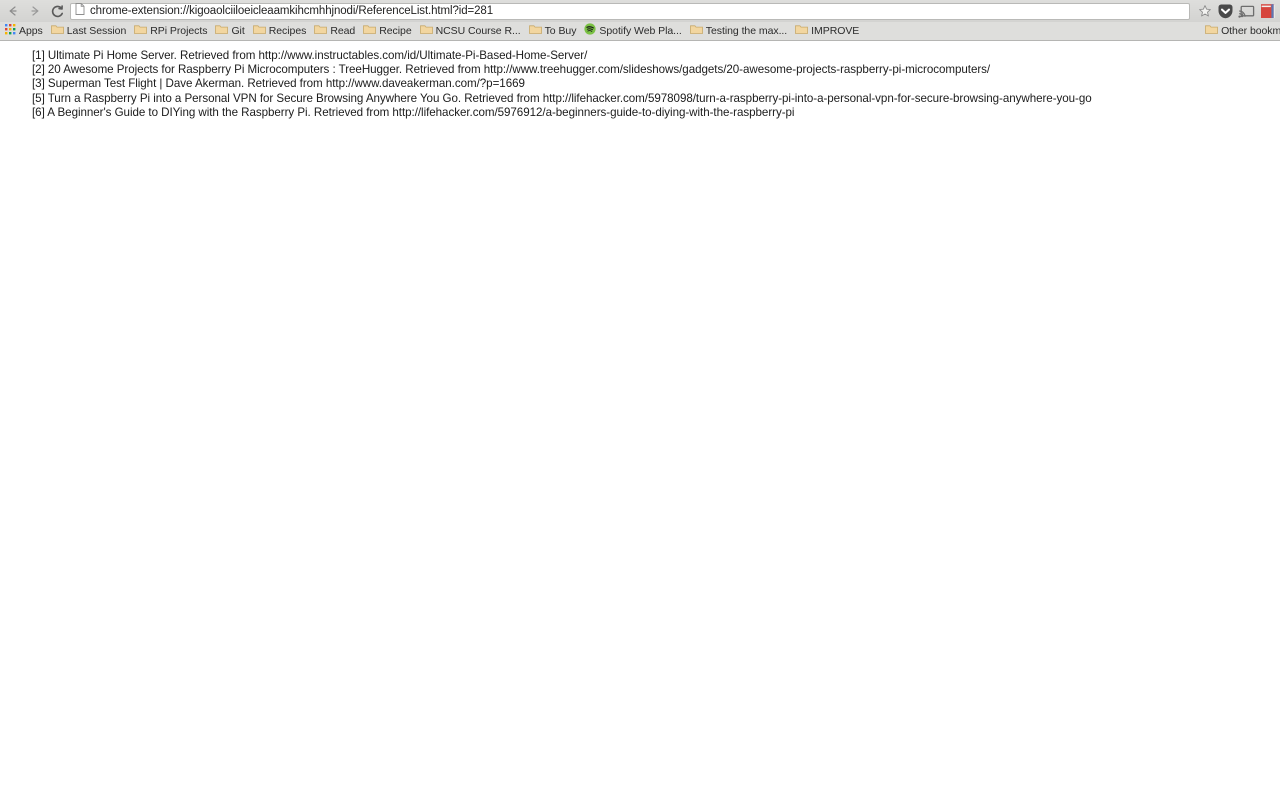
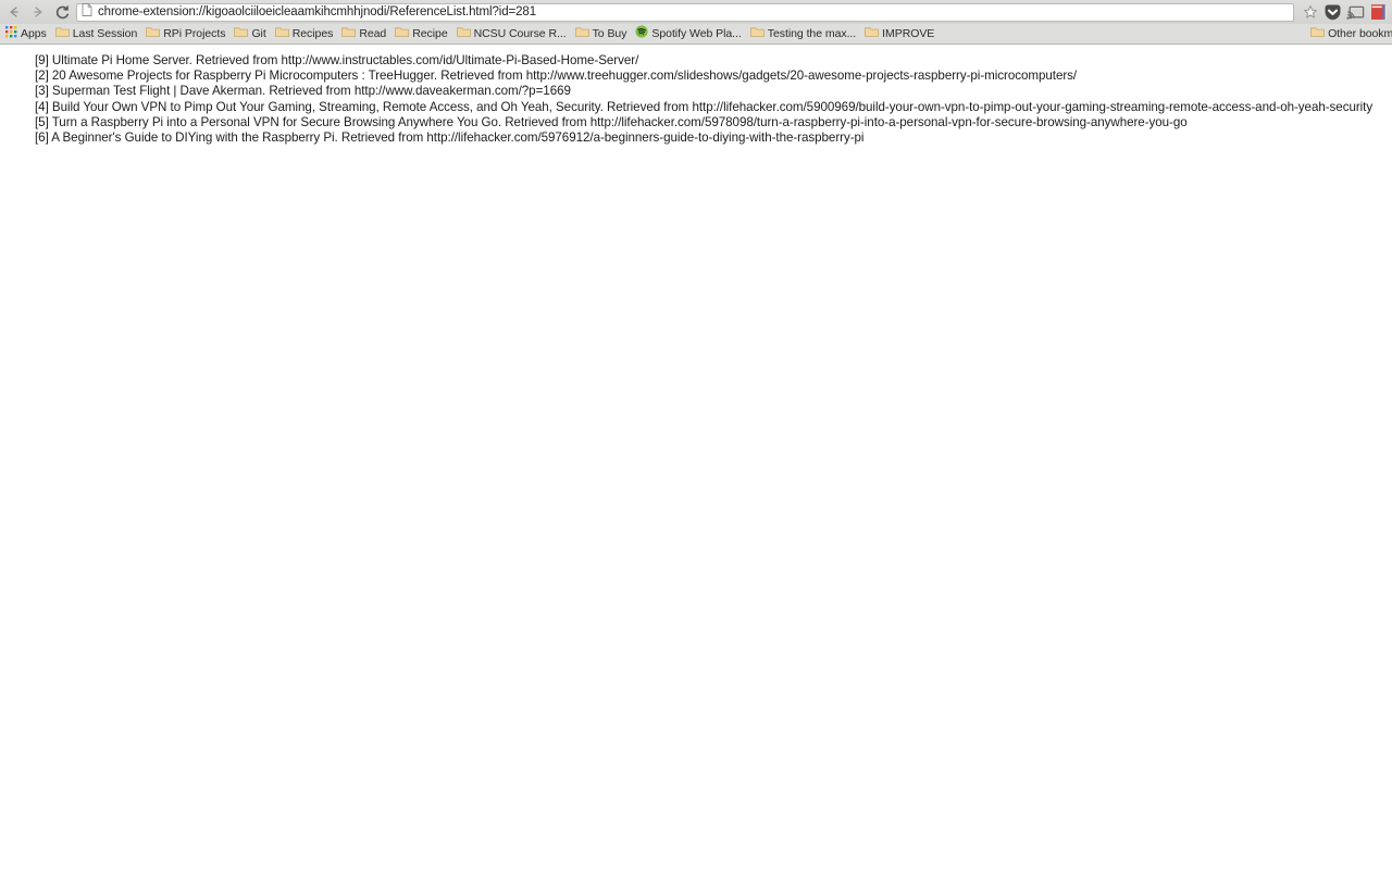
  chrome-extension://kigoaolciiloeicleaamkihcmhhjnodi/ReferenceList.html?id=281
  Apps
  Last Session
  RPi Projects
  Git
  Recipes
  Read
  Recipe
  NCSU Course R...
  To Buy
  Spotify Web Pla...
  Testing the max...
  IMPROVE
  Other bookm
- [1] Ultimate Pi Home Server. Retrieved from http://www.instructables.com/id/Ultimate-Pi-Based-Home-Server/
+ [9] Ultimate Pi Home Server. Retrieved from http://www.instructables.com/id/Ultimate-Pi-Based-Home-Server/
  [2] 20 Awesome Projects for Raspberry Pi Microcomputers : TreeHugger. Retrieved from http://www.treehugger.com/slideshows/gadgets/20-awesome-projects-raspberry-pi-microcomputers/
  [3] Superman Test Flight | Dave Akerman. Retrieved from http://www.daveakerman.com/?p=1669
+ [4] Build Your Own VPN to Pimp Out Your Gaming, Streaming, Remote Access, and Oh Yeah, Security. Retrieved from http://lifehacker.com/5900969/build-your-own-vpn-to-pimp-out-your-gaming-streaming-remote-access-and-oh-yeah-security
  [5] Turn a Raspberry Pi into a Personal VPN for Secure Browsing Anywhere You Go. Retrieved from http://lifehacker.com/5978098/turn-a-raspberry-pi-into-a-personal-vpn-for-secure-browsing-anywhere-you-go
  [6] A Beginner's Guide to DIYing with the Raspberry Pi. Retrieved from http://lifehacker.com/5976912/a-beginners-guide-to-diying-with-the-raspberry-pi
